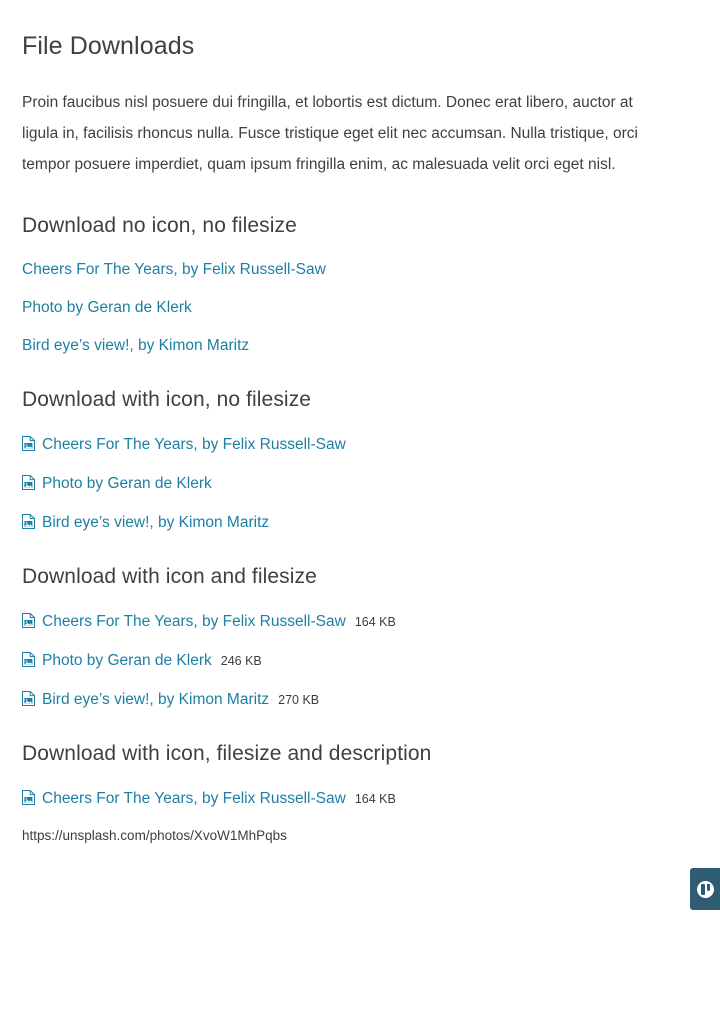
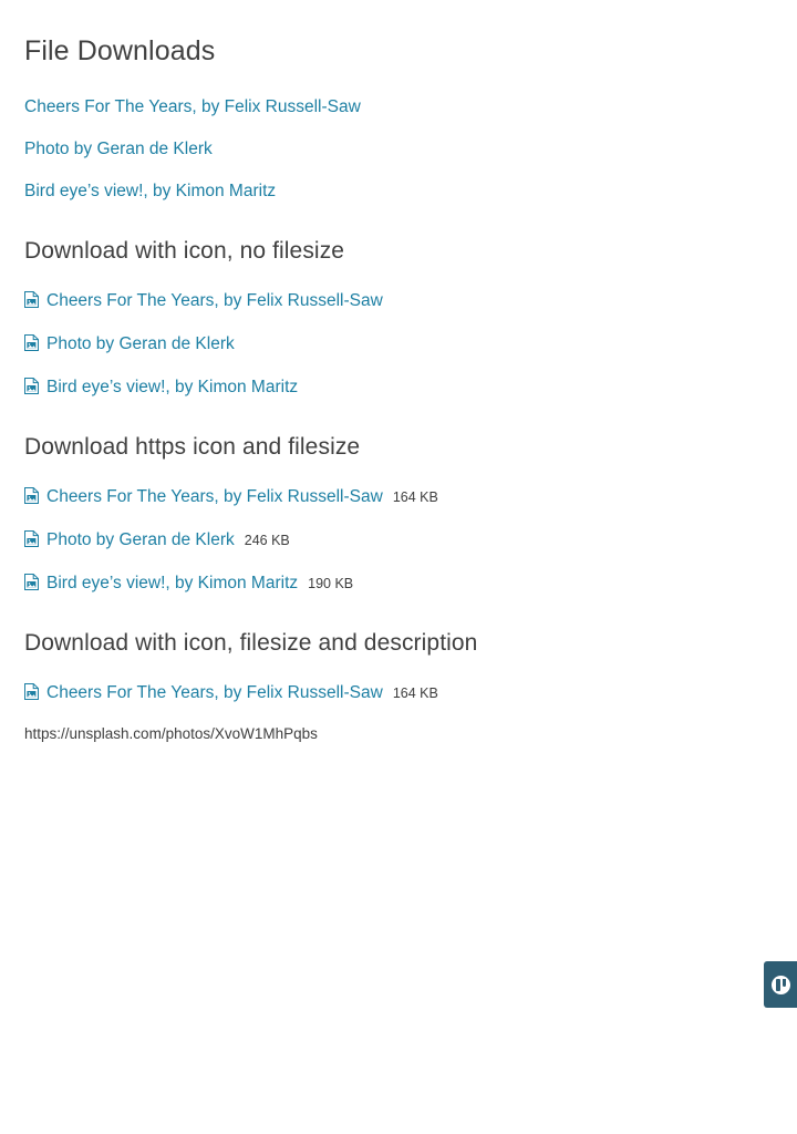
  File Downloads
- Proin faucibus nisl posuere dui fringilla, et lobortis est dictum. Donec erat libero, auctor at ligula in, facilisis rhoncus nulla. Fusce tristique eget elit nec accumsan. Nulla tristique, orci tempor posuere imperdiet, quam ipsum fringilla enim, ac malesuada velit orci eget nisl.
- Download no icon, no filesize
  Cheers For The Years, by Felix Russell-Saw
  Photo by Geran de Klerk
  Bird eye’s view!, by Kimon Maritz
  Download with icon, no filesize
  Cheers For The Years, by Felix Russell-Saw
  Photo by Geran de Klerk
  Bird eye’s view!, by Kimon Maritz
- Download with icon and filesize
+ Download https icon and filesize
  Cheers For The Years, by Felix Russell-Saw
  164 KB
  Photo by Geran de Klerk
  246 KB
  Bird eye’s view!, by Kimon Maritz
- 270 KB
+ 190 KB
  Download with icon, filesize and description
  Cheers For The Years, by Felix Russell-Saw
  164 KB
  https://unsplash.com/photos/XvoW1MhPqbs
